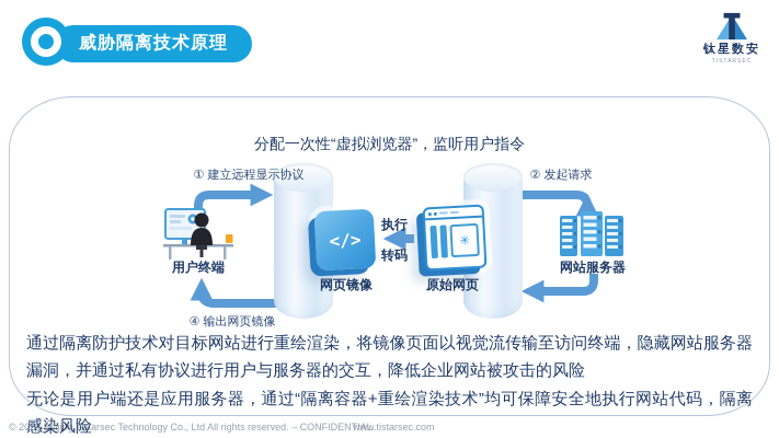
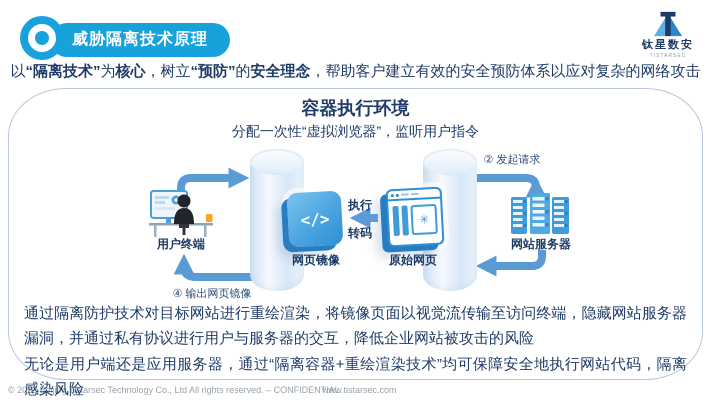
  威胁隔离技术原理
  钛星数安
+ 以“隔离技术”为核心，树立“预防”的安全理念，帮助客户建立有效的安全预防体系以应对复杂的网络攻击
+ 容器执行环境
  分配一次性“虚拟浏览器”，监听用户指令
  用户终端
  网页镜像
  原始网页
  网站服务器
- ① 建立远程显示协议
  ② 发起请求
  ④ 输出网页镜像
  执行
  转码
  通过隔离防护技术对目标网站进行重绘渲染，将镜像页面以视觉流传输至访问终端，隐藏网站服务器漏洞，并通过私有协议进行用户与服务器的交互，降低企业网站被攻击的风险
  无论是用户端还是应用服务器，通过“隔离容器+重绘渲染技术”均可保障安全地执行网站代码，隔离感染风险
  © 2023 Beijing Tistarsec Technology Co., Ltd All rights reserved. – CONFIDENTIAL
  www.tistarsec.com
